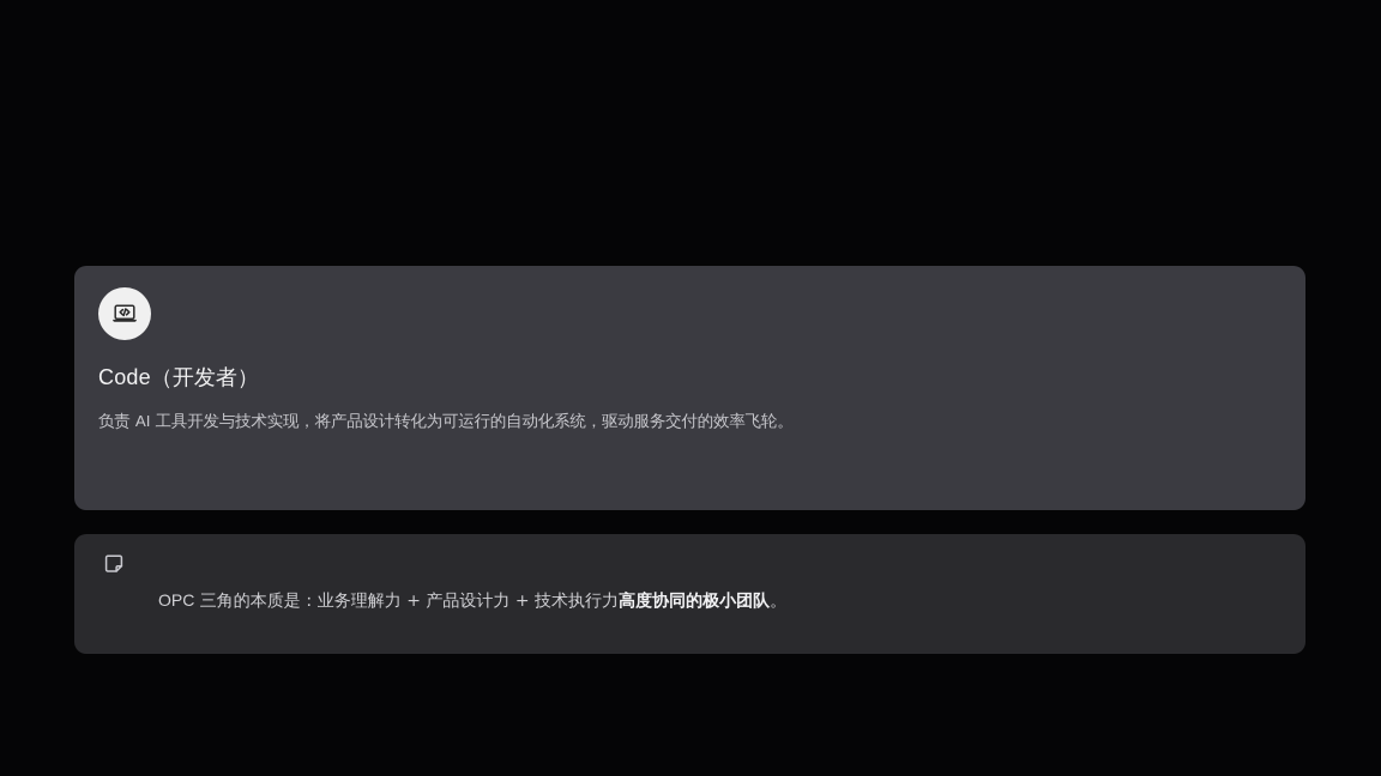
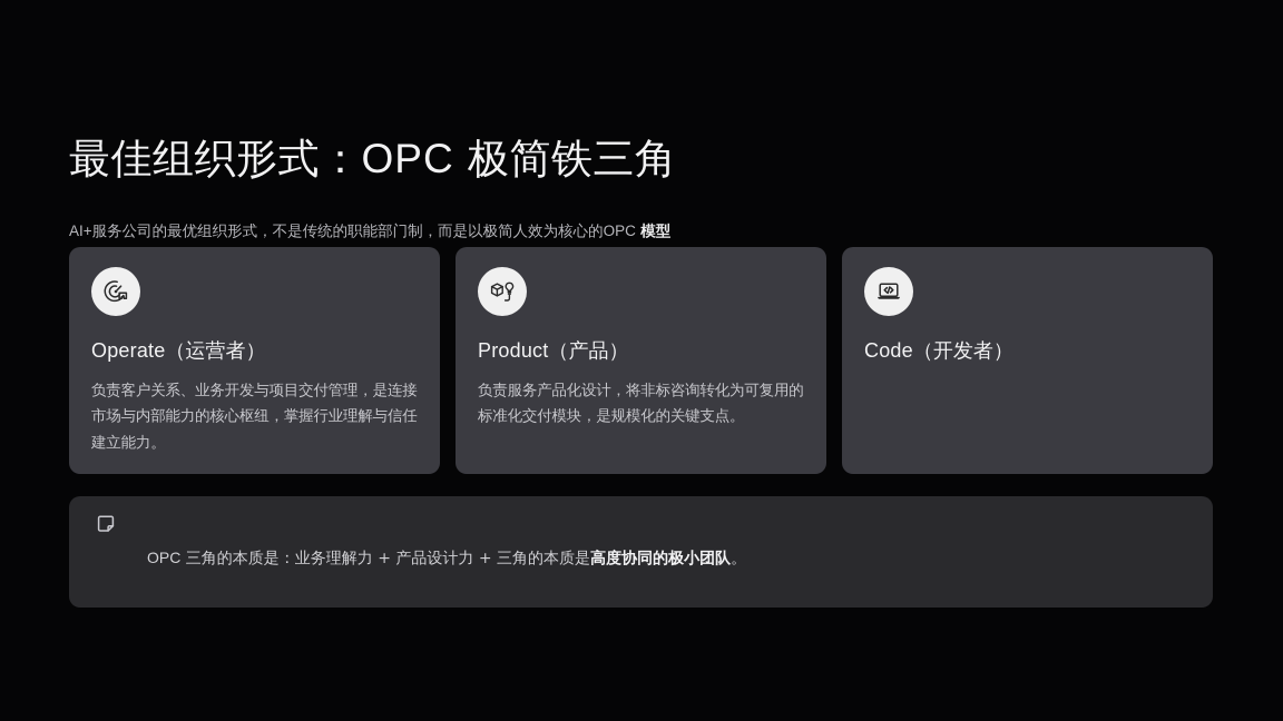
+ 最佳组织形式：OPC 极简铁三角
+ AI+服务公司的最优组织形式，不是传统的职能部门制，而是以极简人效为核心的OPC 模型
+ Operate（运营者）
+ 负责客户关系、业务开发与项目交付管理，是连接市场与内部能力的核心枢纽，掌握行业理解与信任建立能力。
+ Product（产品）
+ 负责服务产品化设计，将非标咨询转化为可复用的标准化交付模块，是规模化的关键支点。
  Code（开发者）
- 负责 AI 工具开发与技术实现，将产品设计转化为可运行的自动化系统，驱动服务交付的效率飞轮。
- OPC 三角的本质是：业务理解力 + 产品设计力 + 技术执行力高度协同的极小团队。
+ OPC 三角的本质是：业务理解力 + 产品设计力 + 三角的本质是高度协同的极小团队。
